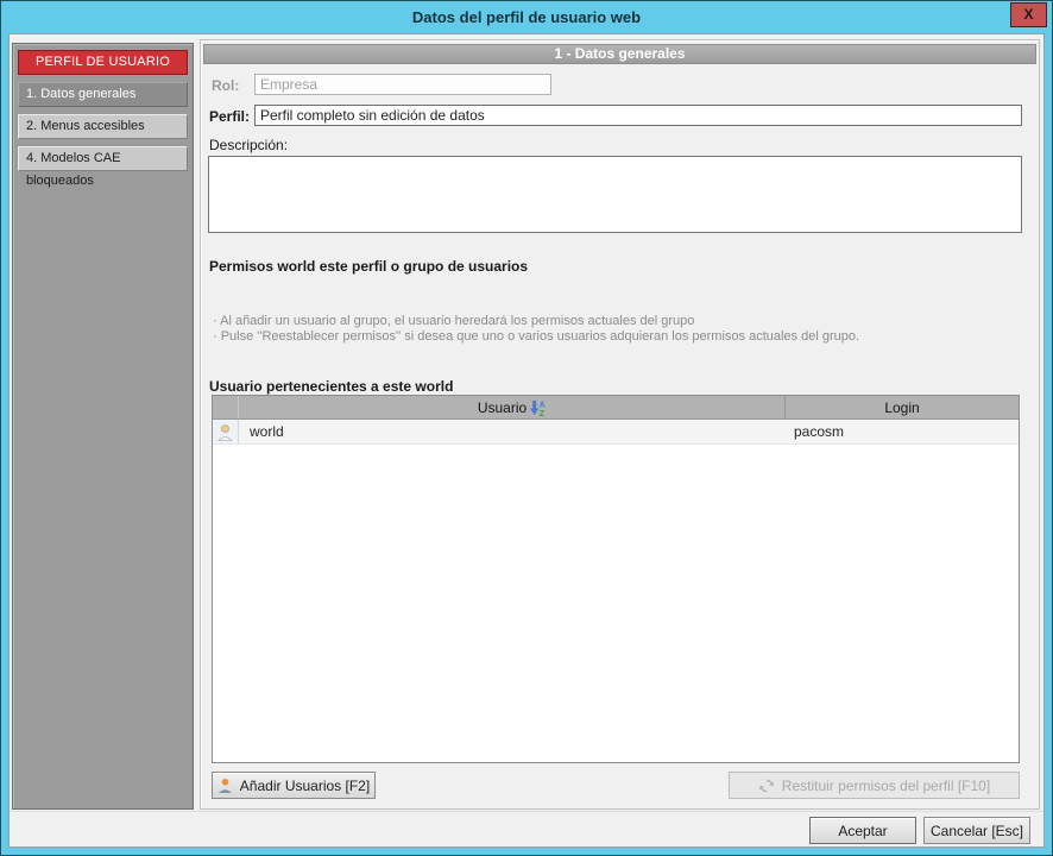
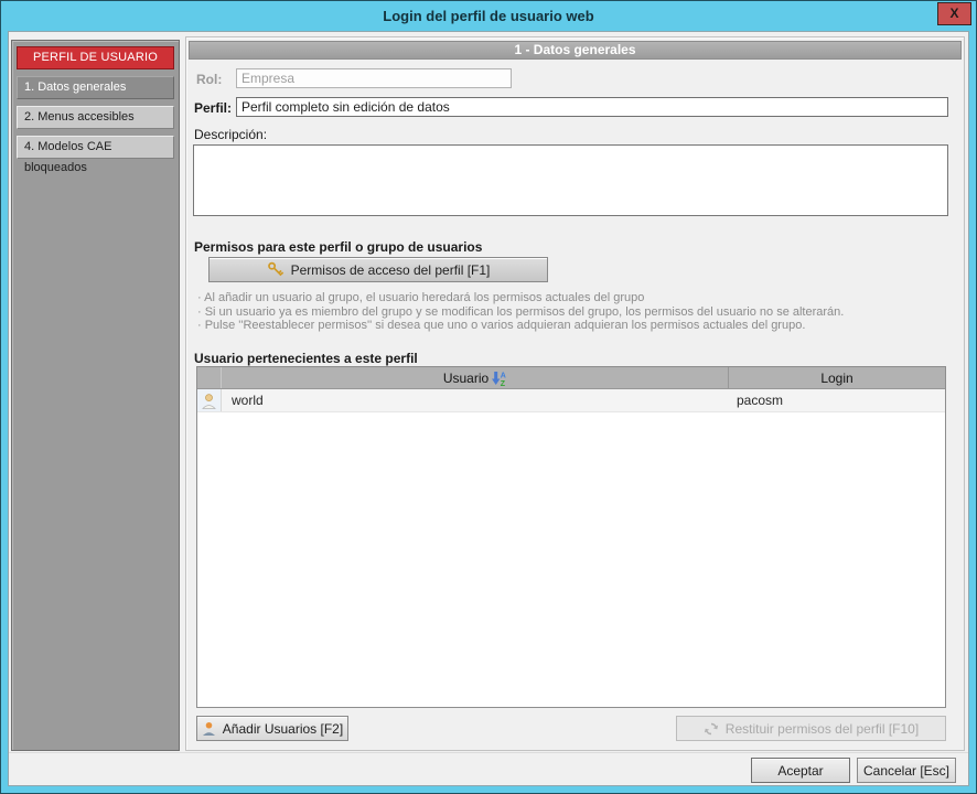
- Datos del perfil de usuario web
+ Login del perfil de usuario web
  X
  PERFIL DE USUARIO
  1. Datos generales
  2. Menus accesibles
  4. Modelos CAE bloqueados
  1 - Datos generales
  Rol:
  Empresa
  Perfil:
  Perfil completo sin edición de datos
  Descripción:
- Permisos world este perfil o grupo de usuarios
+ Permisos para este perfil o grupo de usuarios
+ Permisos de acceso del perfil [F1]
  · Al añadir un usuario al grupo, el usuario heredará los permisos actuales del grupo
+ · Si un usuario ya es miembro del grupo y se modifican los permisos del grupo, los permisos del usuario no se alterarán.
- · Pulse ''Reestablecer permisos'' si desea que uno o varios usuarios adquieran los permisos actuales del grupo.
+ · Pulse ''Reestablecer permisos'' si desea que uno o varios adquieran adquieran los permisos actuales del grupo.
- Usuario pertenecientes a este world
+ Usuario pertenecientes a este perfil
  Usuario
  Login
  world
  pacosm
  Añadir Usuarios [F2]
  Restituir permisos del perfil [F10]
  Aceptar
  Cancelar [Esc]
